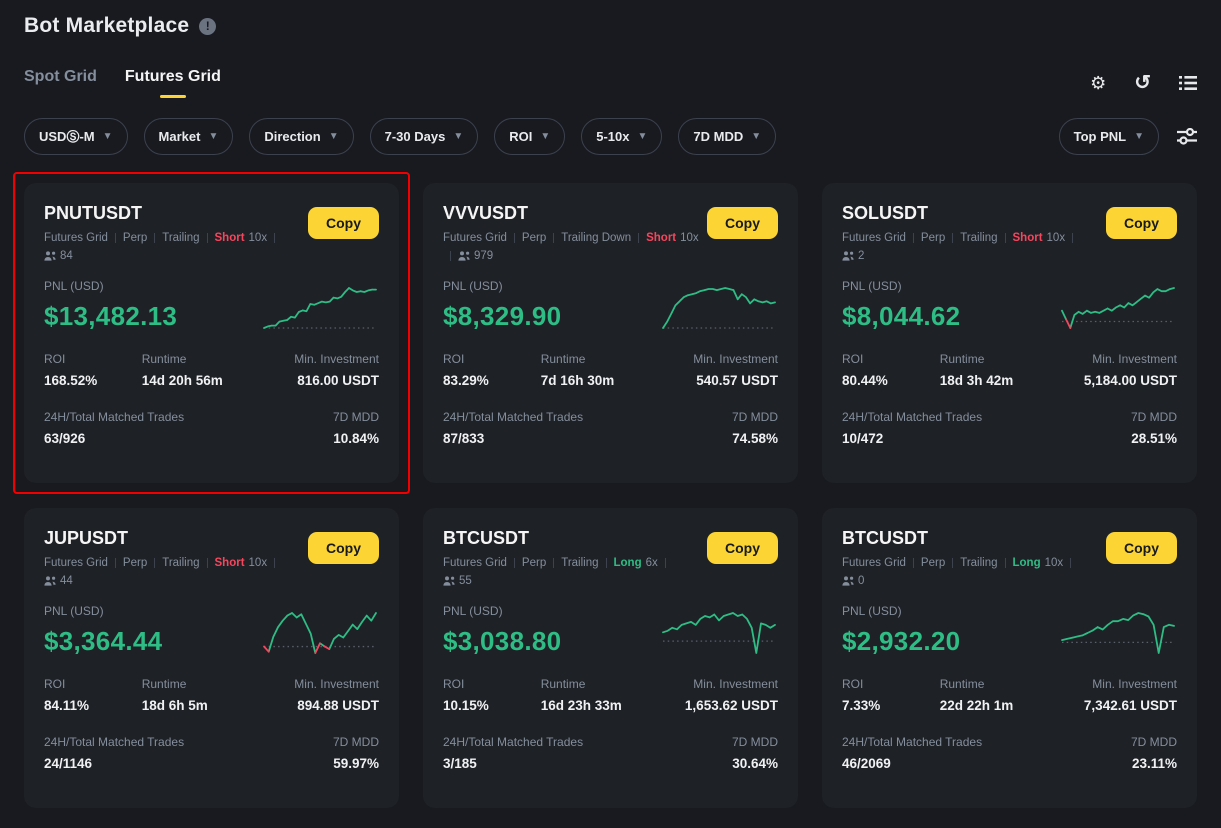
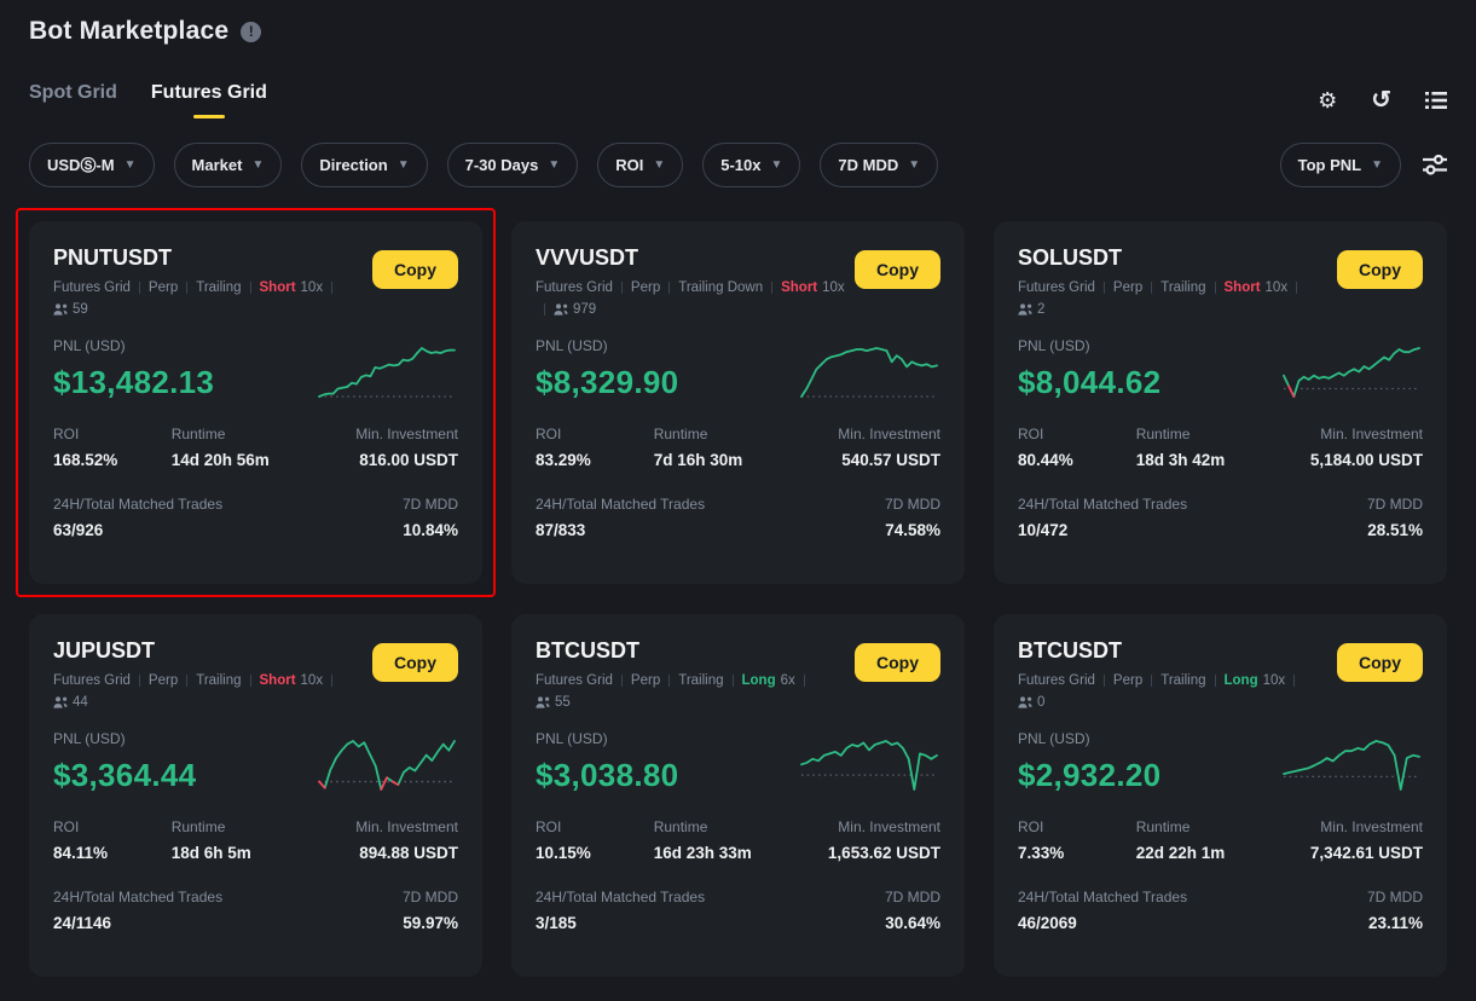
  Bot Marketplace
  !
  Spot Grid
  Futures Grid
  ⚙
  ↺
  USDⓈ-M
  ▼
  Market
  ▼
  Direction
  ▼
  7-30 Days
  ▼
  ROI
  ▼
  5-10x
  ▼
  7D MDD
  ▼
  Top PNL
  ▼
  PNUTUSDT
  Futures Grid
  Perp
  Trailing
  Short 10x
- 84
+ 59
  Copy
  PNL (USD)
  $13,482.13
  ROI
  168.52%
  Runtime
  14d 20h 56m
  Min. Investment
  816.00 USDT
  24H/Total Matched Trades
  63/926
  7D MDD
  10.84%
  VVVUSDT
  Futures Grid
  Perp
  Trailing Down
  Short 10x
  979
  Copy
  PNL (USD)
  $8,329.90
  ROI
  83.29%
  Runtime
  7d 16h 30m
  Min. Investment
  540.57 USDT
  24H/Total Matched Trades
  87/833
  7D MDD
  74.58%
  SOLUSDT
  Futures Grid
  Perp
  Trailing
  Short 10x
  2
  Copy
  PNL (USD)
  $8,044.62
  ROI
  80.44%
  Runtime
  18d 3h 42m
  Min. Investment
  5,184.00 USDT
  24H/Total Matched Trades
  10/472
  7D MDD
  28.51%
  JUPUSDT
  Futures Grid
  Perp
  Trailing
  Short 10x
  44
  Copy
  PNL (USD)
  $3,364.44
  ROI
  84.11%
  Runtime
  18d 6h 5m
  Min. Investment
  894.88 USDT
  24H/Total Matched Trades
  24/1146
  7D MDD
  59.97%
  BTCUSDT
  Futures Grid
  Perp
  Trailing
  Long 6x
  55
  Copy
  PNL (USD)
  $3,038.80
  ROI
  10.15%
  Runtime
  16d 23h 33m
  Min. Investment
  1,653.62 USDT
  24H/Total Matched Trades
  3/185
  7D MDD
  30.64%
  BTCUSDT
  Futures Grid
  Perp
  Trailing
  Long 10x
  0
  Copy
  PNL (USD)
  $2,932.20
  ROI
  7.33%
  Runtime
  22d 22h 1m
  Min. Investment
  7,342.61 USDT
  24H/Total Matched Trades
  46/2069
  7D MDD
  23.11%
